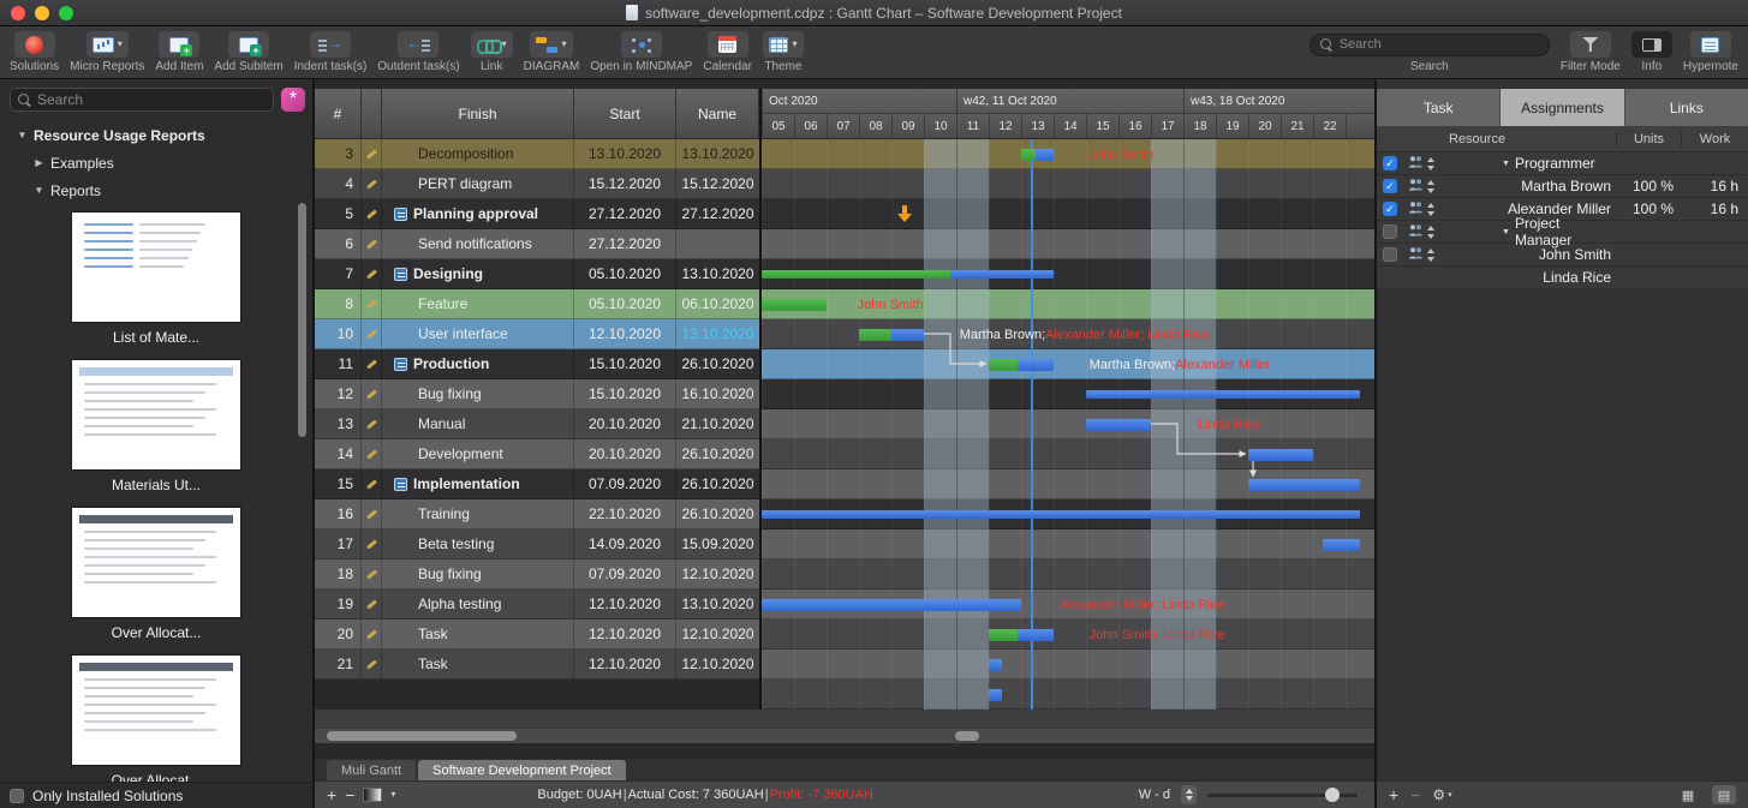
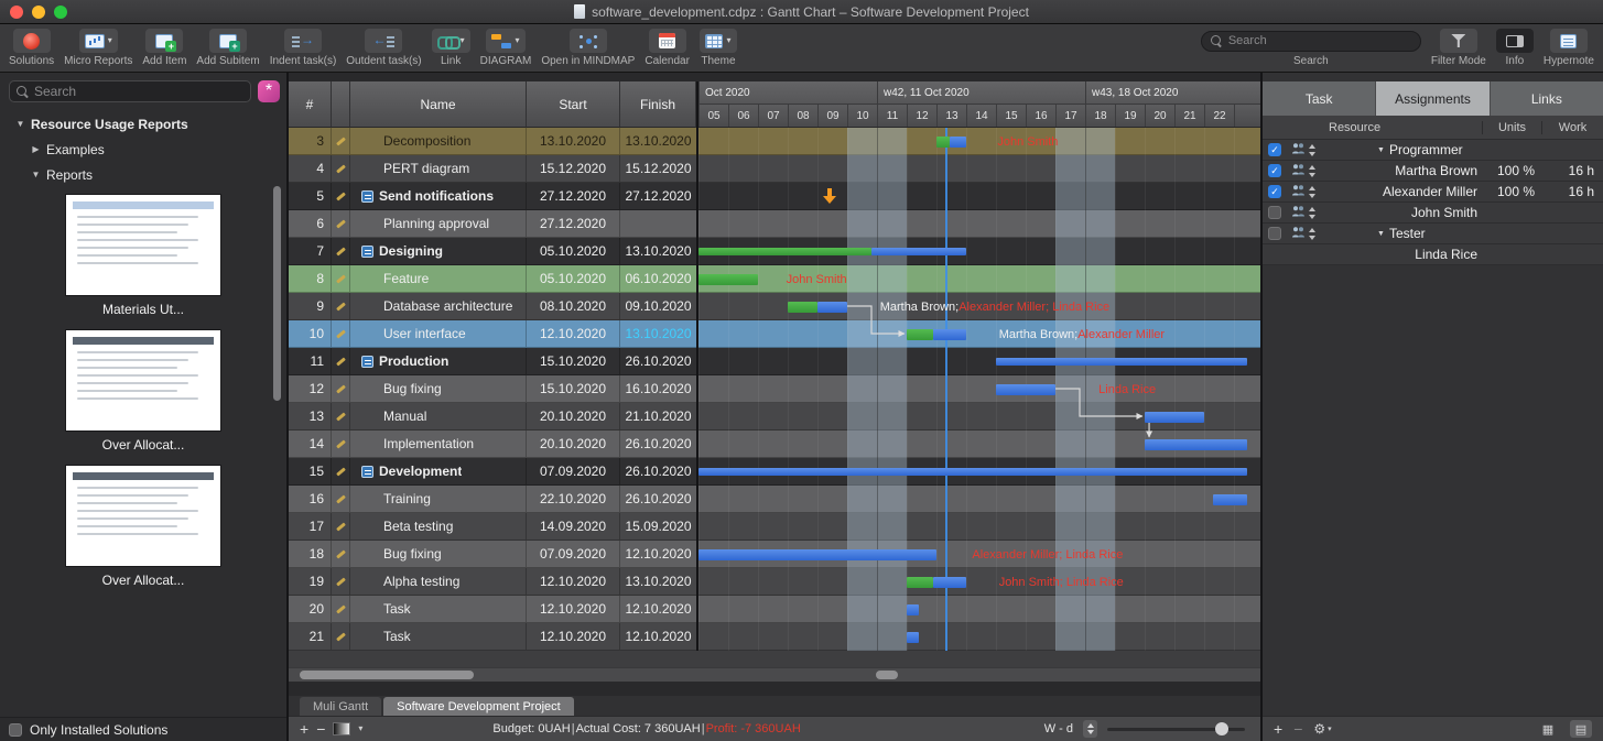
  software_development.cdpz : Gantt Chart – Software Development Project
  Solutions
  ▾
  Micro Reports
  Add Item
  Add Subitem
  Indent task(s)
  Outdent task(s)
  ▾
  Link
  ▾
  DIAGRAM
  Open in MINDMAP
  Calendar
  ▾
  Theme
  Search
  Search
  Filter Mode
  Info
  Hypernote
  Search
  *
  ▼
  Resource Usage Reports
  ▶
  Examples
  ▼
  Reports
- List of Mate...
  Materials Ut...
  Over Allocat...
  Over Allocat...
  Only Installed Solutions
  #
- Finish
+ Name
  Start
- Name
+ Finish
  Oct 2020
  w42, 11 Oct 2020
  w43, 18 Oct 2020
  05
  06
  07
  08
  09
  10
  11
  12
  13
  14
  15
  16
  17
  18
  19
  20
  21
  22
  3
  Decomposition
  13.10.2020
  13.10.2020
  4
  PERT diagram
  15.12.2020
  15.12.2020
  5
- Planning approval
+ Send notifications
  27.12.2020
  27.12.2020
  6
- Send notifications
+ Planning approval
  27.12.2020
  7
  Designing
  05.10.2020
  13.10.2020
  8
  Feature
  05.10.2020
  06.10.2020
+ 9
+ Database architecture
+ 08.10.2020
+ 09.10.2020
  10
  User interface
  12.10.2020
  13.10.2020
  11
  Production
  15.10.2020
  26.10.2020
  12
  Bug fixing
  15.10.2020
  16.10.2020
  13
  Manual
  20.10.2020
  21.10.2020
  14
- Development
+ Implementation
  20.10.2020
  26.10.2020
  15
- Implementation
+ Development
  07.09.2020
  26.10.2020
  16
  Training
  22.10.2020
  26.10.2020
  17
  Beta testing
  14.09.2020
  15.09.2020
  18
  Bug fixing
  07.09.2020
  12.10.2020
  19
  Alpha testing
  12.10.2020
  13.10.2020
  20
  Task
  12.10.2020
  12.10.2020
  21
  Task
  12.10.2020
  12.10.2020
  John Smith
  John Smith
  Martha Brown;
  Alexander Miller; Linda Rice
  Martha Brown;
  Alexander Miller
  Linda Rice
  Alexander Miller; Linda Rice
  John Smith; Linda Rice
  Muli Gantt
  Software Development Project
  +
  −
  ▾
  Budget: 0UAH
  |
  Actual Cost: 7 360UAH
  |
  Profit: -7 360UAH
  W - d
  Task
  Assignments
  Links
  Resource
  Units
  Work
  ✓
  Programmer
  ✓
  Martha Brown
  100 %
  16 h
  ✓
  Alexander Miller
  100 %
  16 h
- Project Manager
  John Smith
+ Tester
  Linda Rice
  +
  −
  ⚙
  ▦
  ▤
